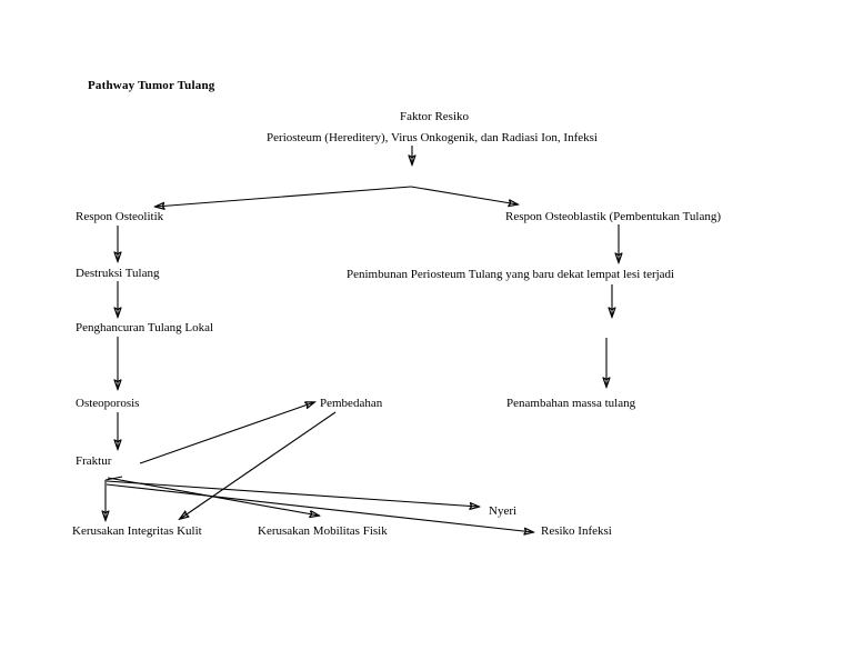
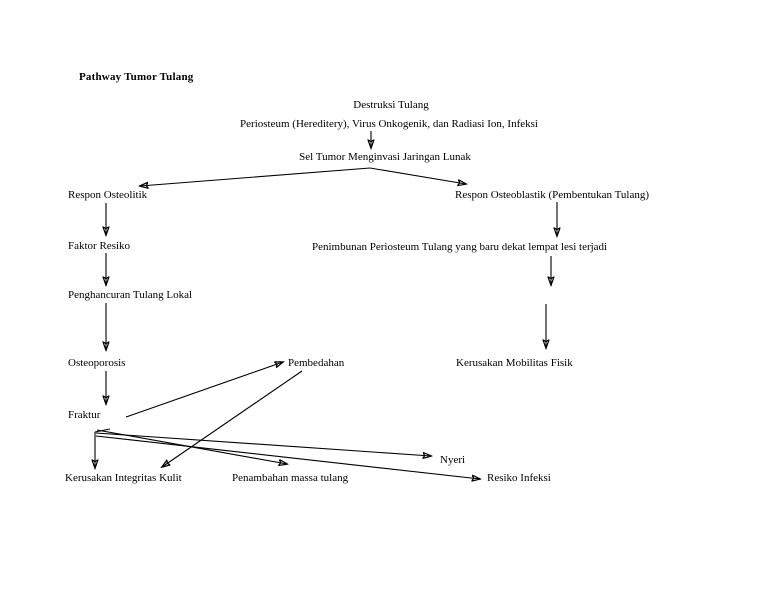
  Pathway Tumor Tulang
- Faktor Resiko
+ Destruksi Tulang
  Periosteum (Hereditery), Virus Onkogenik, dan Radiasi Ion, Infeksi
+ Sel Tumor Menginvasi Jaringan Lunak
  Respon Osteolitik
  Respon Osteoblastik (Pembentukan Tulang)
- Destruksi Tulang
+ Faktor Resiko
  Penimbunan Periosteum Tulang yang baru dekat lempat lesi terjadi
  Penghancuran Tulang Lokal
  Osteoporosis
  Pembedahan
- Penambahan massa tulang
+ Kerusakan Mobilitas Fisik
  Fraktur
  Nyeri
  Kerusakan Integritas Kulit
- Kerusakan Mobilitas Fisik
+ Penambahan massa tulang
  Resiko Infeksi
